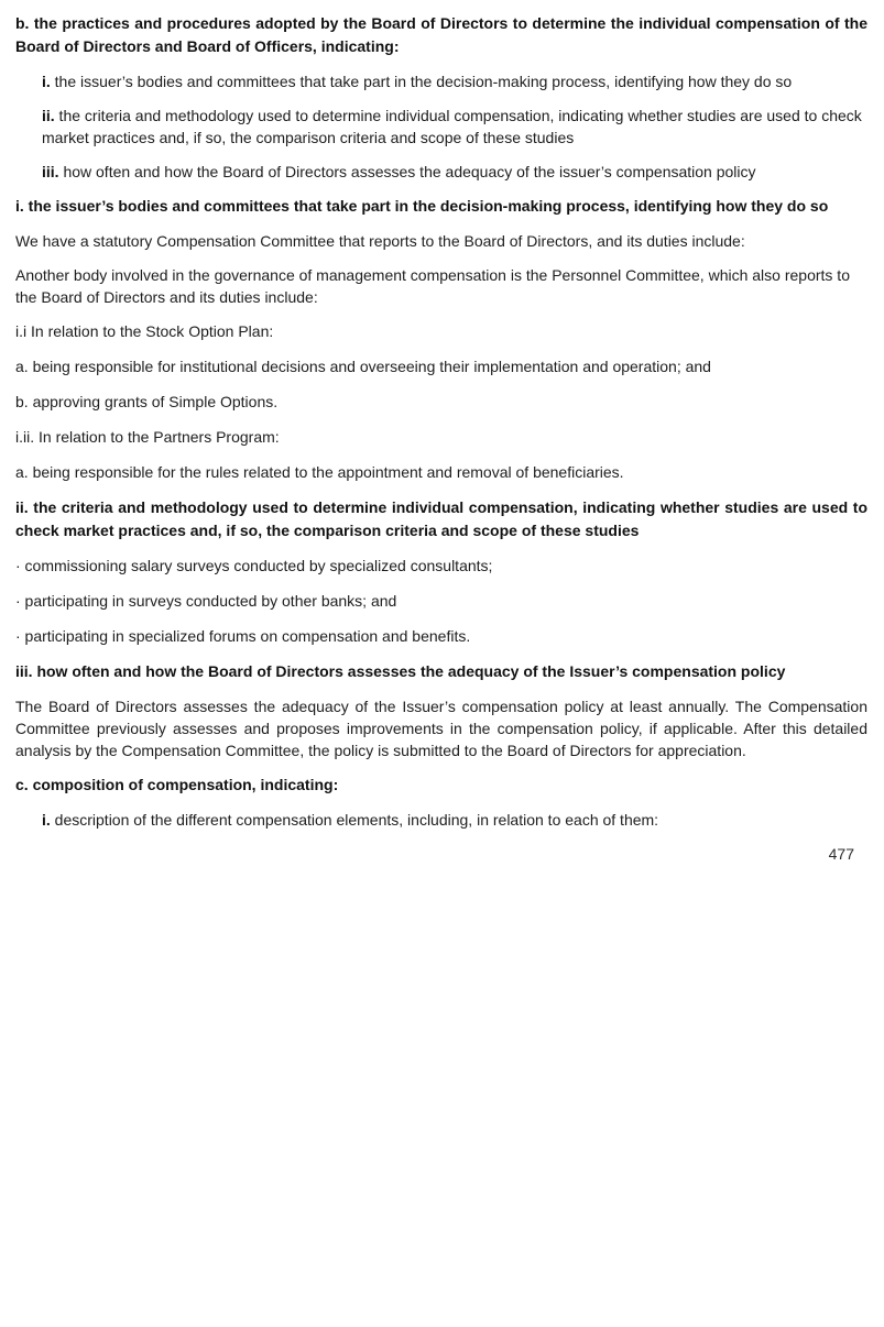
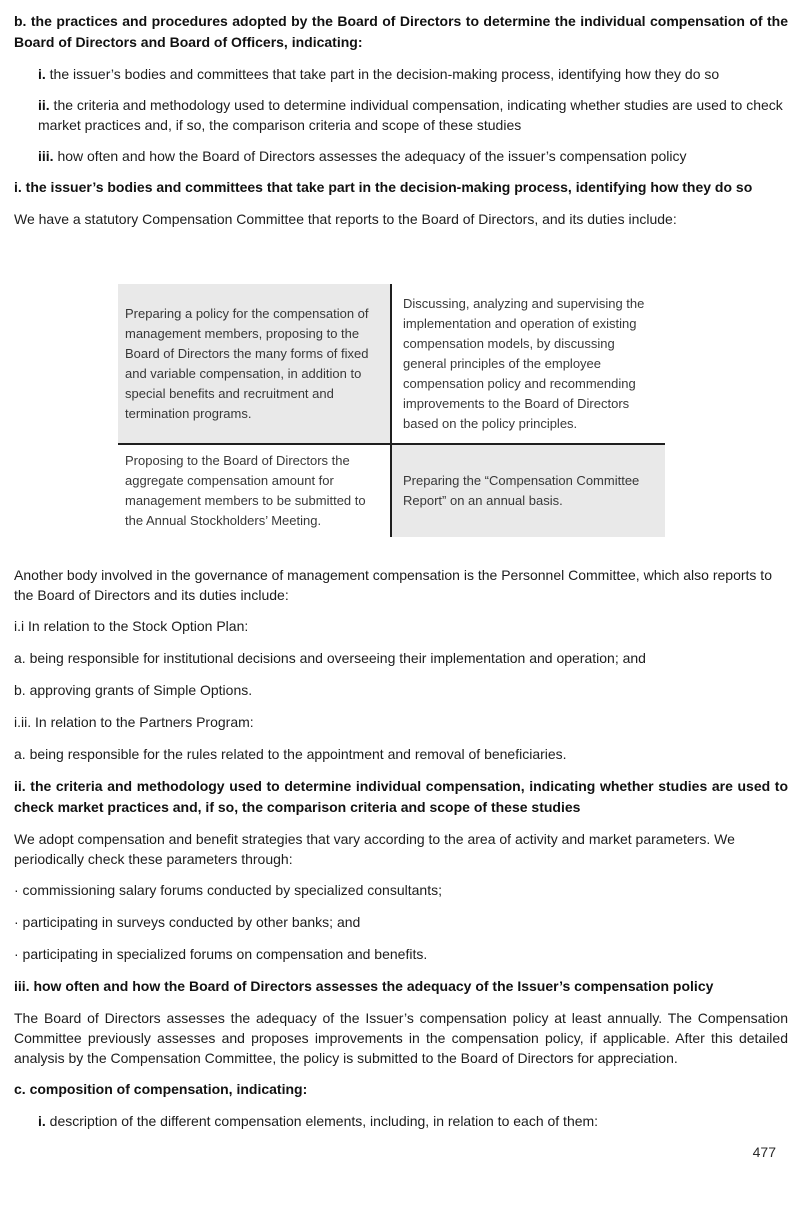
  b. the practices and procedures adopted by the Board of Directors to determine the individual compensation of the Board of Directors and Board of Officers, indicating:
  i. the issuer’s bodies and committees that take part in the decision-making process, identifying how they do so
  ii. the criteria and methodology used to determine individual compensation, indicating whether studies are used to check market practices and, if so, the comparison criteria and scope of these studies
  iii. how often and how the Board of Directors assesses the adequacy of the issuer’s compensation policy
  i. the issuer’s bodies and committees that take part in the decision-making process, identifying how they do so
  We have a statutory Compensation Committee that reports to the Board of Directors, and its duties include:
+ Preparing a policy for the compensation of management members, proposing to the Board of Directors the many forms of fixed and variable compensation, in addition to special benefits and recruitment and termination programs.
+ Discussing, analyzing and supervising the implementation and operation of existing compensation models, by discussing general principles of the employee compensation policy and recommending improvements to the Board of Directors based on the policy principles.
+ Proposing to the Board of Directors the aggregate compensation amount for management members to be submitted to the Annual Stockholders’ Meeting.
+ Preparing the “Compensation Committee Report” on an annual basis.
  Another body involved in the governance of management compensation is the Personnel Committee, which also reports to the Board of Directors and its duties include:
  i.i In relation to the Stock Option Plan:
  a. being responsible for institutional decisions and overseeing their implementation and operation; and
  b. approving grants of Simple Options.
  i.ii. In relation to the Partners Program:
  a. being responsible for the rules related to the appointment and removal of beneficiaries.
  ii. the criteria and methodology used to determine individual compensation, indicating whether studies are used to check market practices and, if so, the comparison criteria and scope of these studies
+ We adopt compensation and benefit strategies that vary according to the area of activity and market parameters. We periodically check these parameters through:
- · commissioning salary surveys conducted by specialized consultants;
+ · commissioning salary forums conducted by specialized consultants;
  · participating in surveys conducted by other banks; and
  · participating in specialized forums on compensation and benefits.
  iii. how often and how the Board of Directors assesses the adequacy of the Issuer’s compensation policy
  The Board of Directors assesses the adequacy of the Issuer’s compensation policy at least annually. The Compensation Committee previously assesses and proposes improvements in the compensation policy, if applicable. After this detailed analysis by the Compensation Committee, the policy is submitted to the Board of Directors for appreciation.
  c. composition of compensation, indicating:
  i. description of the different compensation elements, including, in relation to each of them:
  477
